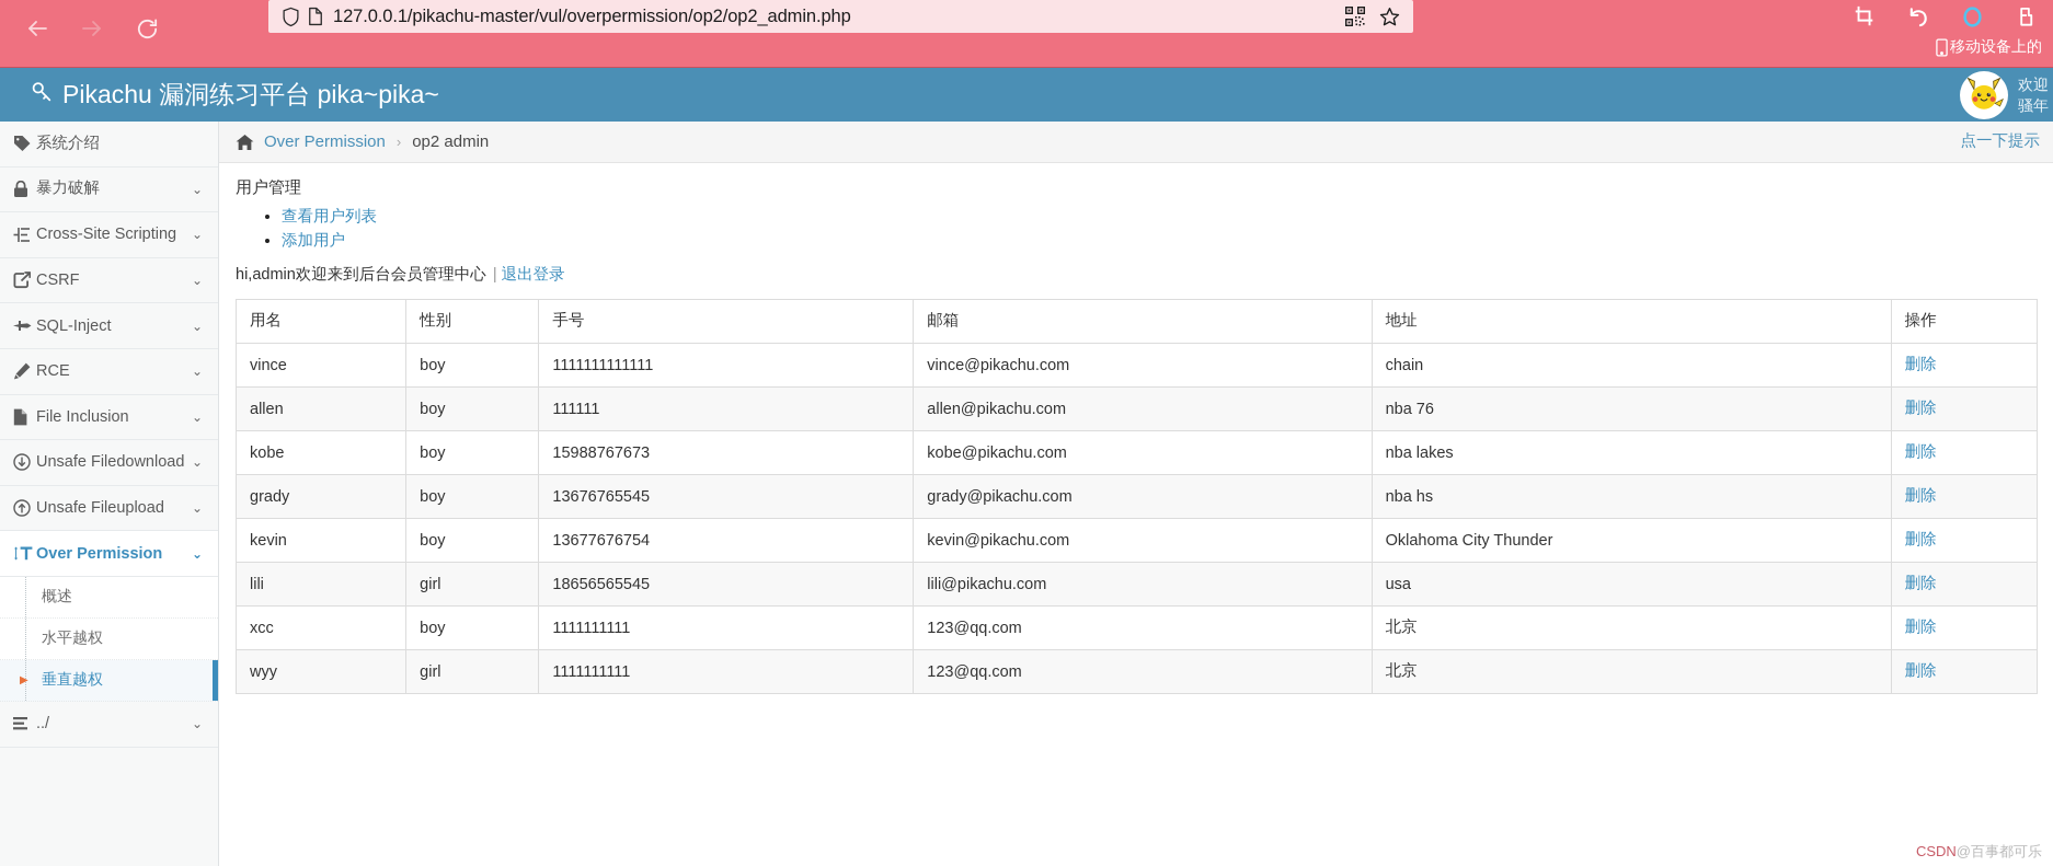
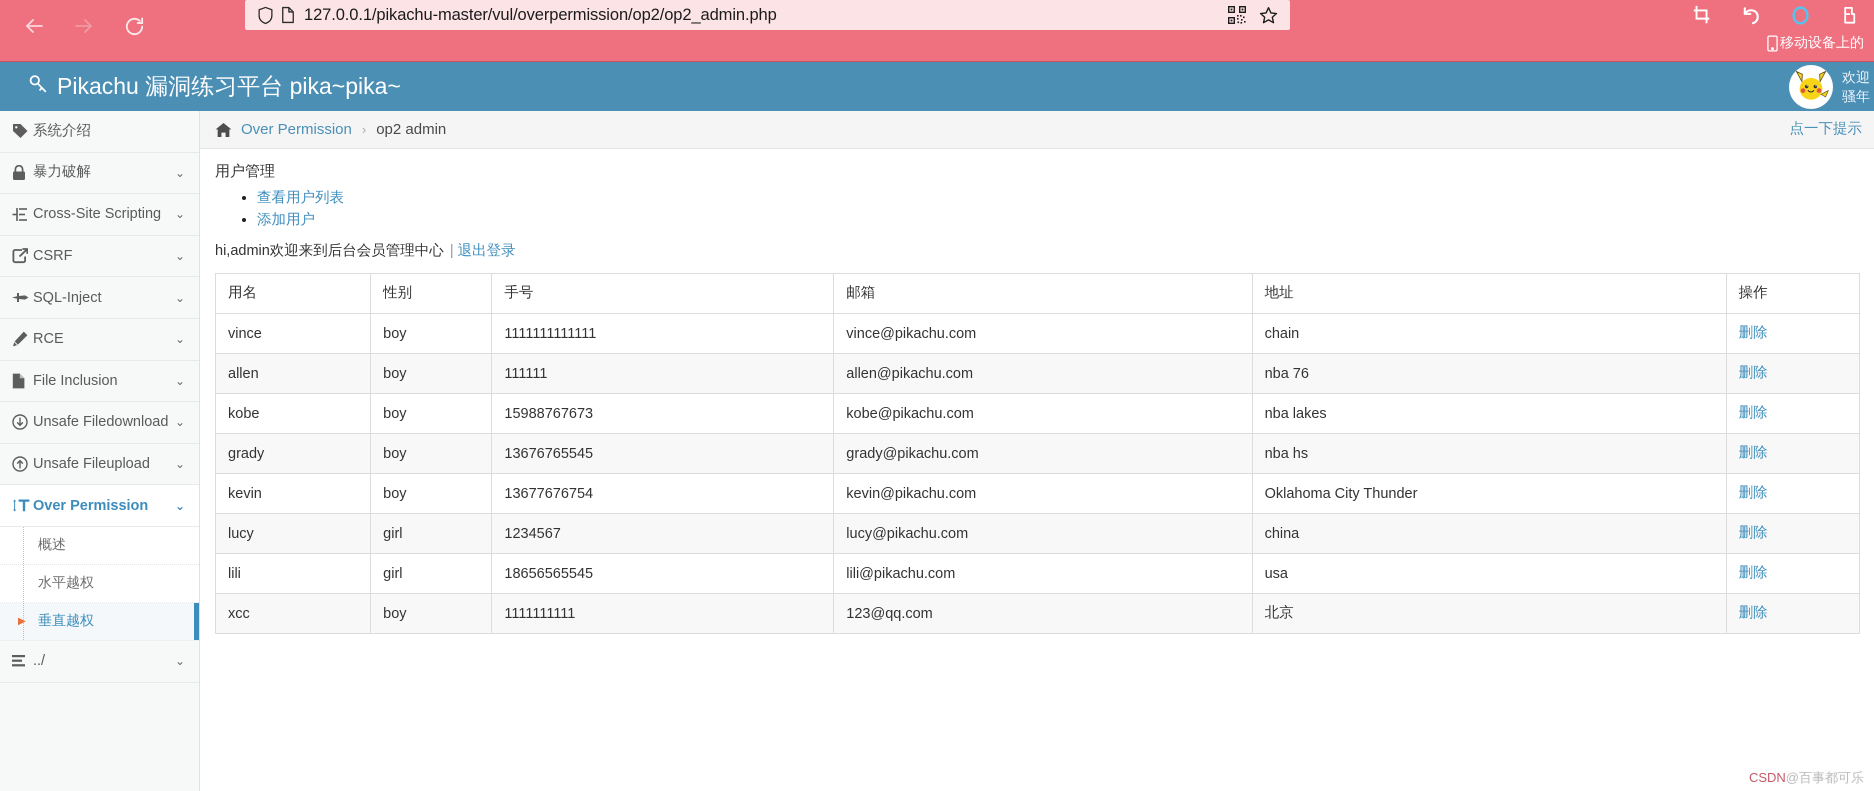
  127.0.0.1/pikachu-master/vul/overpermission/op2/op2_admin.php
  移动设备上的
  Pikachu 漏洞练习平台 pika~pika~
  欢迎
  骚年
  系统介绍
  暴力破解
  ⌄
  Cross-Site Scripting
  ⌄
  CSRF
  ⌄
  SQL-Inject
  ⌄
  RCE
  ⌄
  File Inclusion
  ⌄
  Unsafe Filedownload
  ⌄
  Unsafe Fileupload
  ⌄
  Over Permission
  ⌄
  概述
  水平越权
  ▶
  垂直越权
  ../
  ⌄
  Over Permission
  ›
  op2 admin
  点一下提示
  用户管理
  查看用户列表
  添加用户
  hi,admin欢迎来到后台会员管理中心 | 退出登录
  用名	性别	手号	邮箱	地址	操作
  vince	boy	1111111111111	vince@pikachu.com	chain	删除
  allen	boy	111111	allen@pikachu.com	nba 76	删除
  kobe	boy	15988767673	kobe@pikachu.com	nba lakes	删除
  grady	boy	13676765545	grady@pikachu.com	nba hs	删除
  kevin	boy	13677676754	kevin@pikachu.com	Oklahoma City Thunder	删除
+ lucy	girl	1234567	lucy@pikachu.com	china	删除
  lili	girl	18656565545	lili@pikachu.com	usa	删除
  xcc	boy	1111111111	123@qq.com	北京	删除
- wyy	girl	1111111111	123@qq.com	北京	删除
  CSDN@百事都可乐
